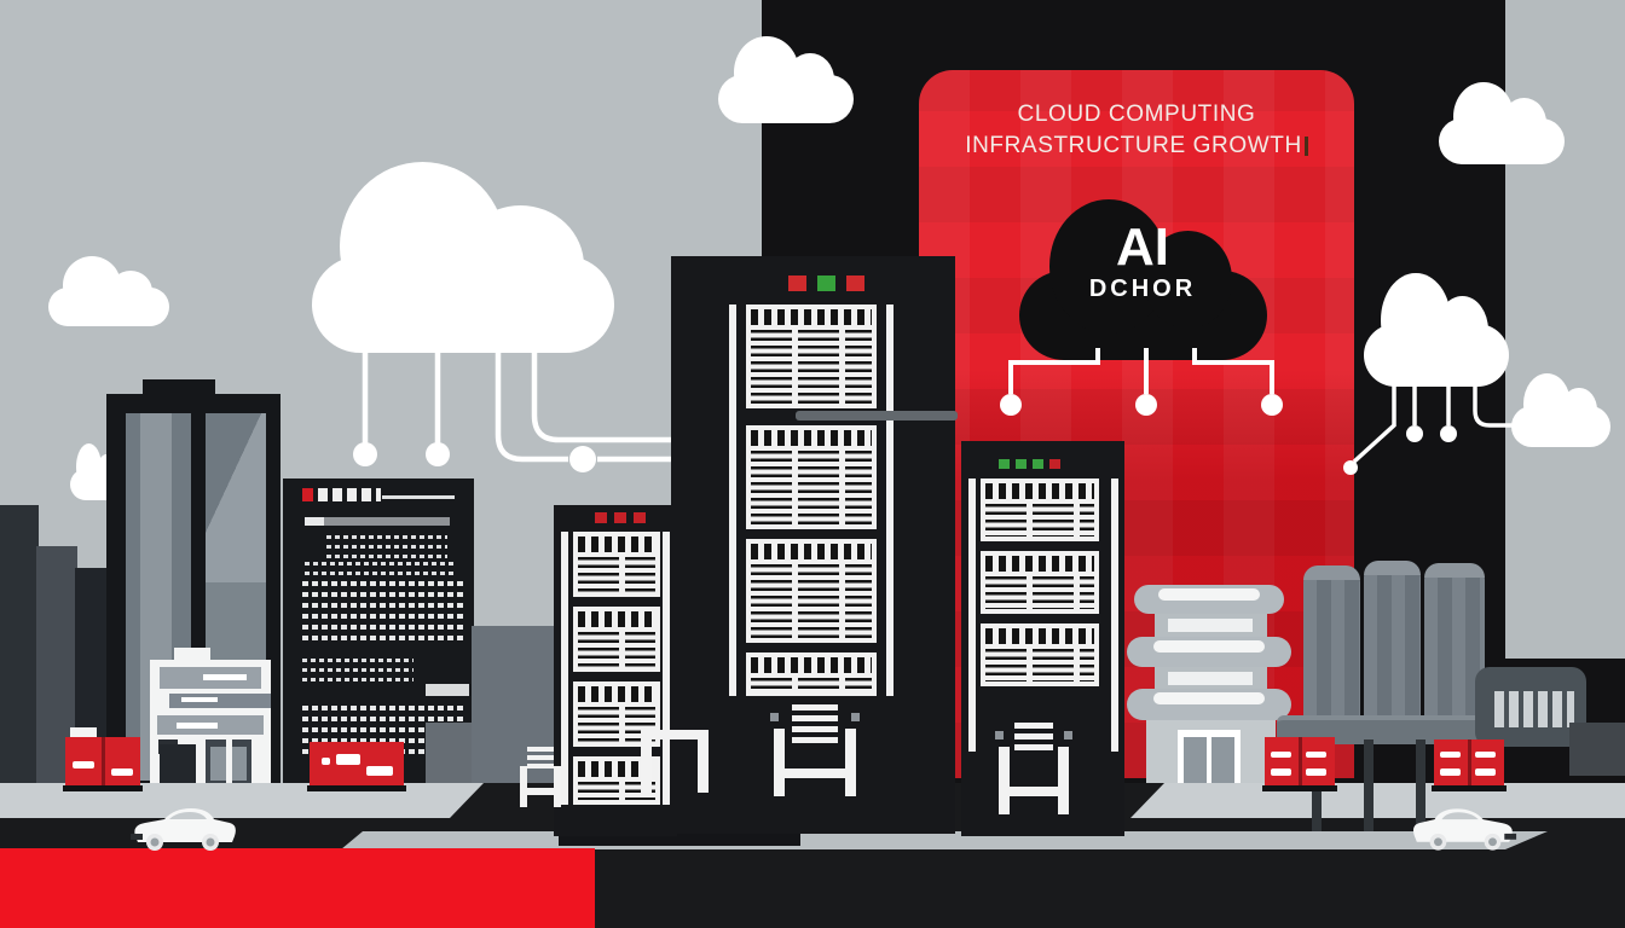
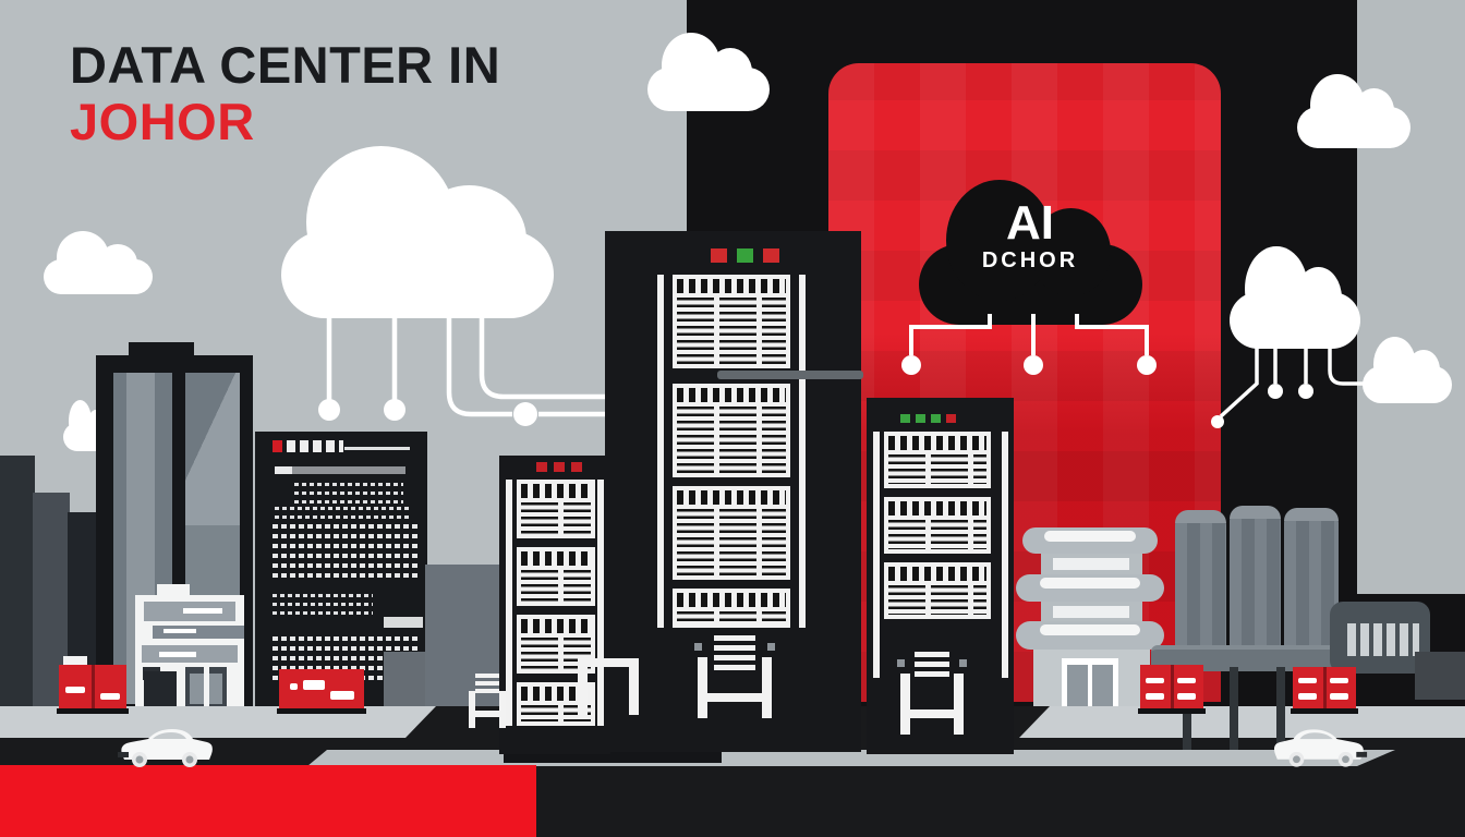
- CLOUD COMPUTING
- INFRASTRUCTURE GROWTH
  AI
  DCHOR
+ DATA CENTER IN
+ JOHOR
